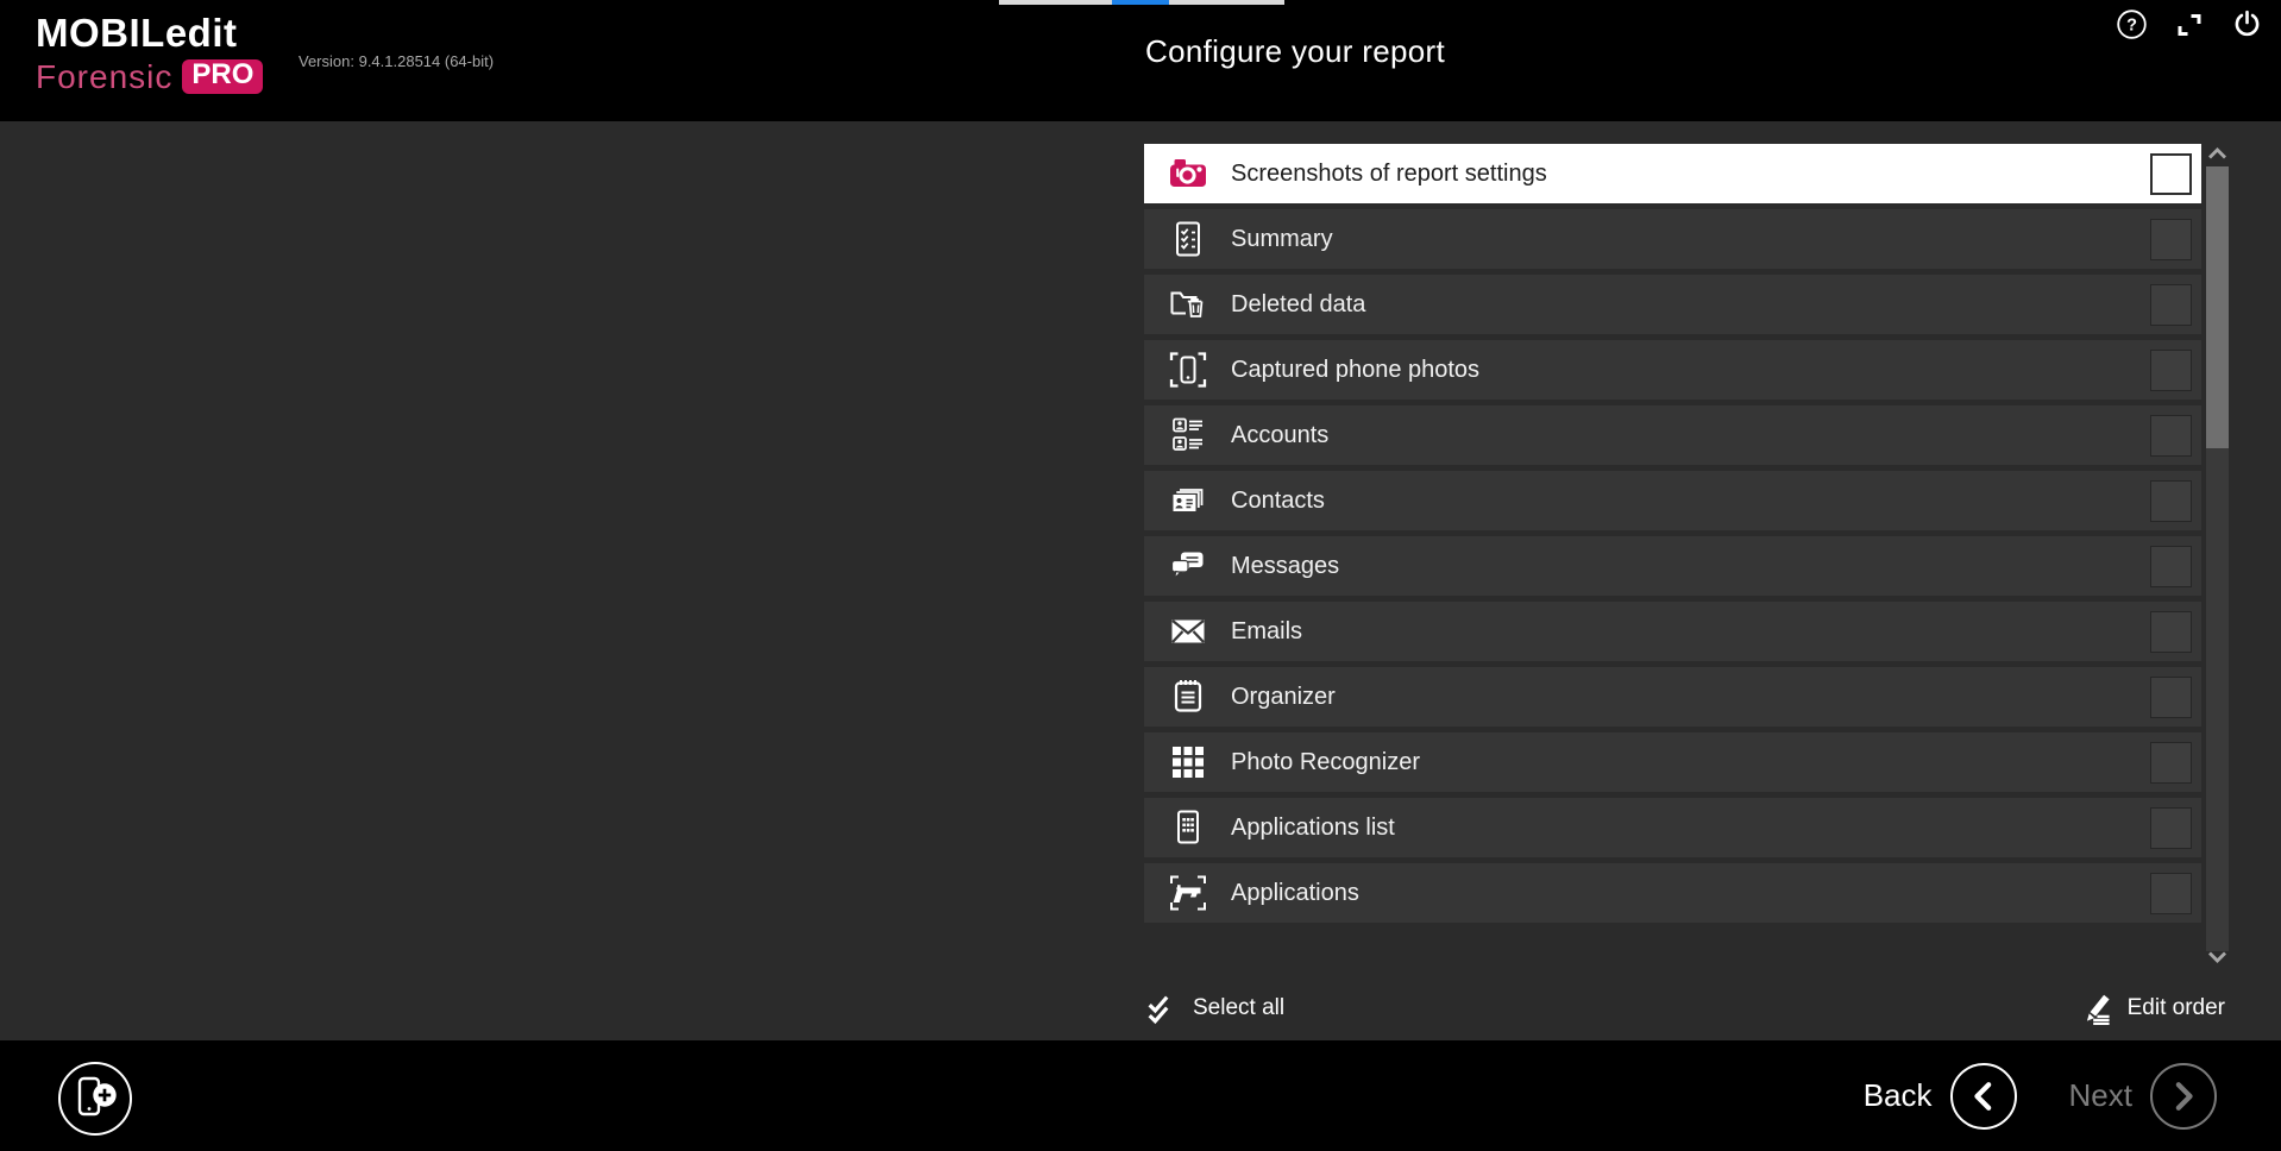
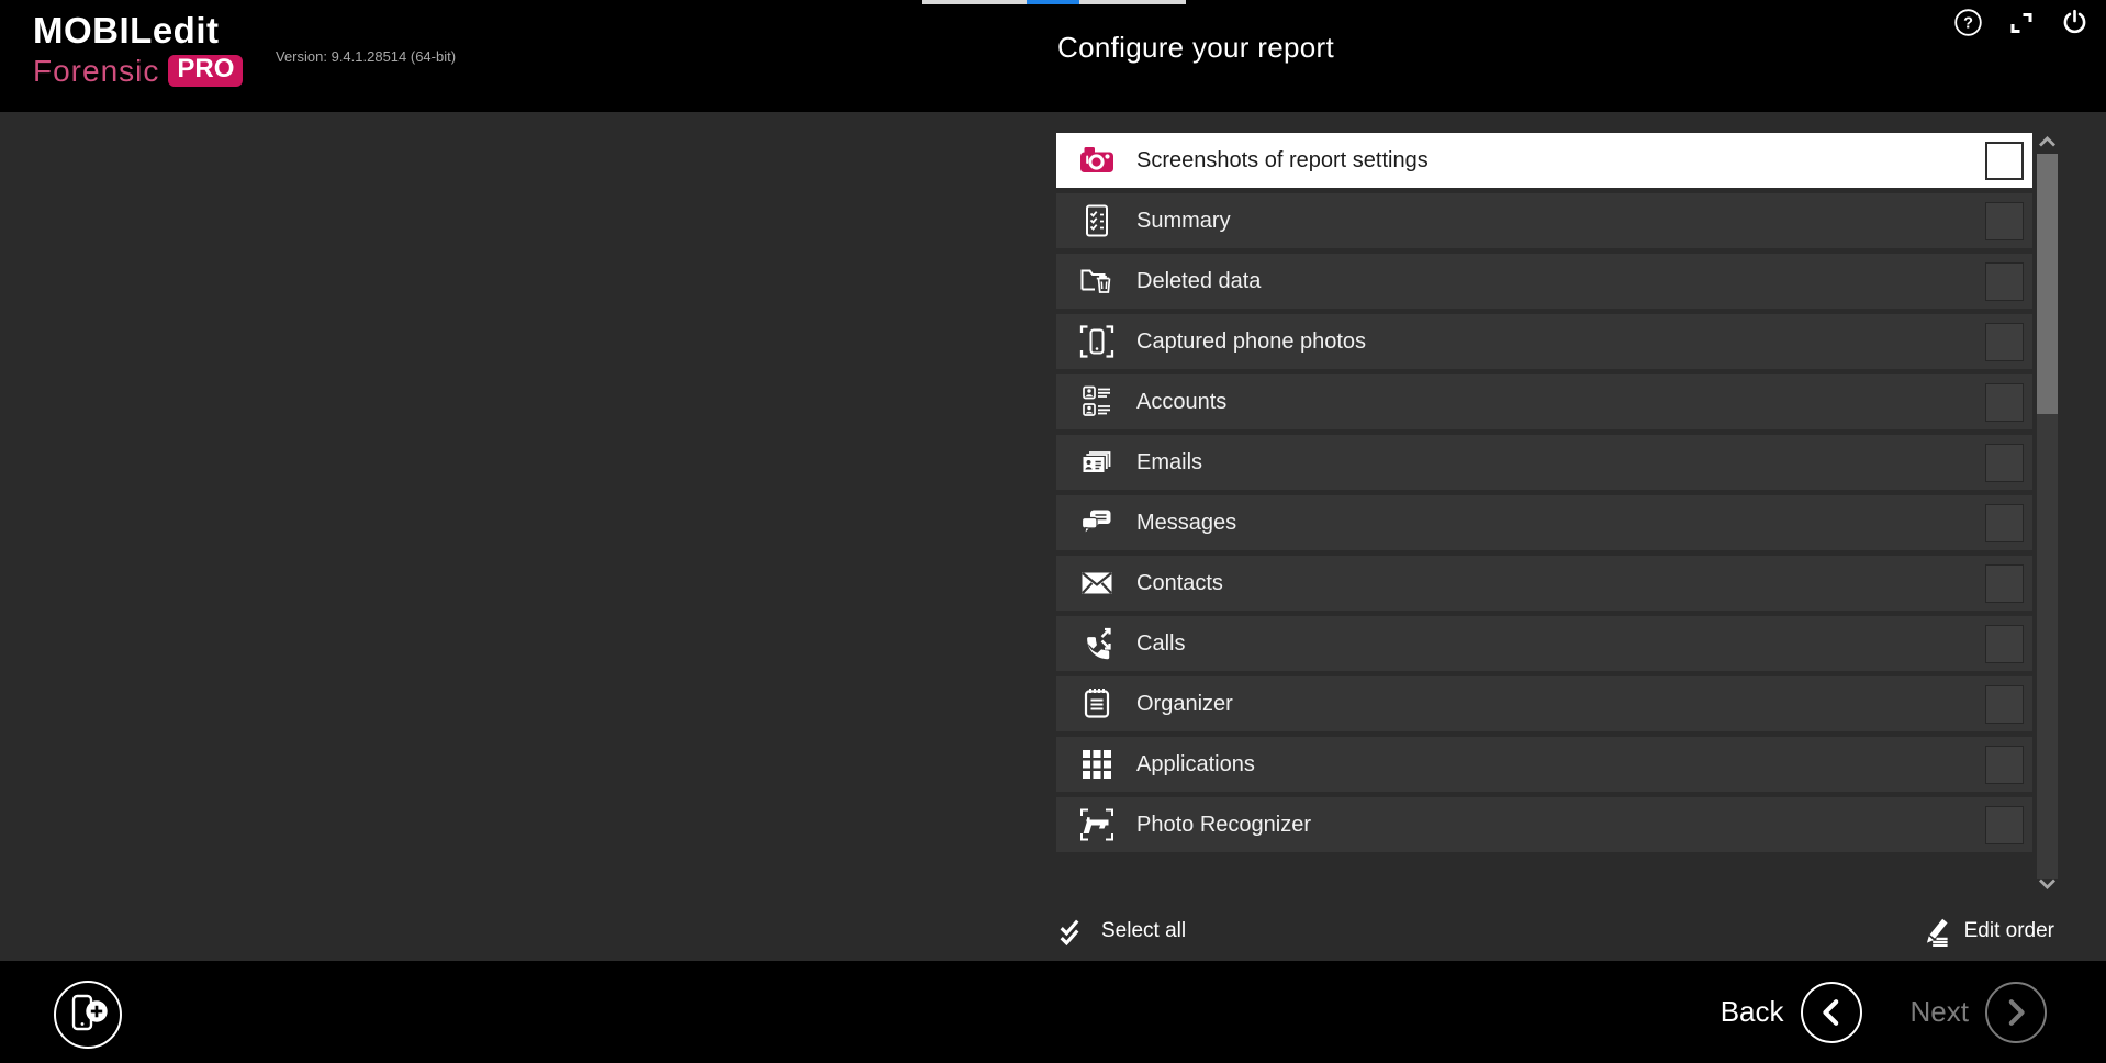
  MOBILedit
  Forensic
  PRO
  Version: 9.4.1.28514 (64-bit)
  Configure your report
  ?
  Screenshots of report settings
  Summary
  Deleted data
  Captured phone photos
  Accounts
- Contacts
+ Emails
  Messages
- Emails
+ Contacts
+ Calls
  Organizer
- Photo Recognizer
+ Applications
- Applications list
- Applications
+ Photo Recognizer
  Select all
  Edit order
  Back
  Next
